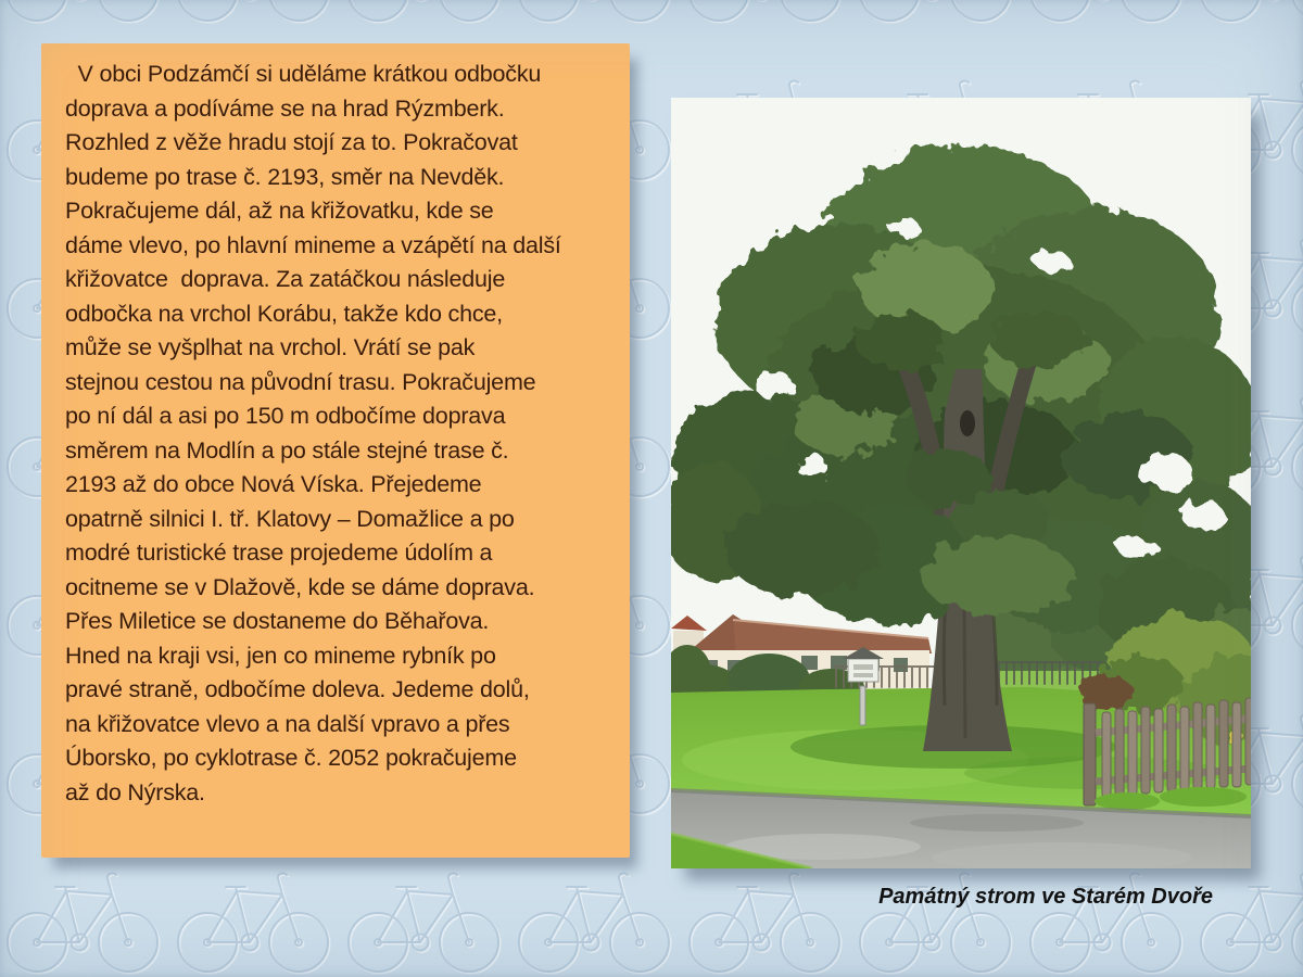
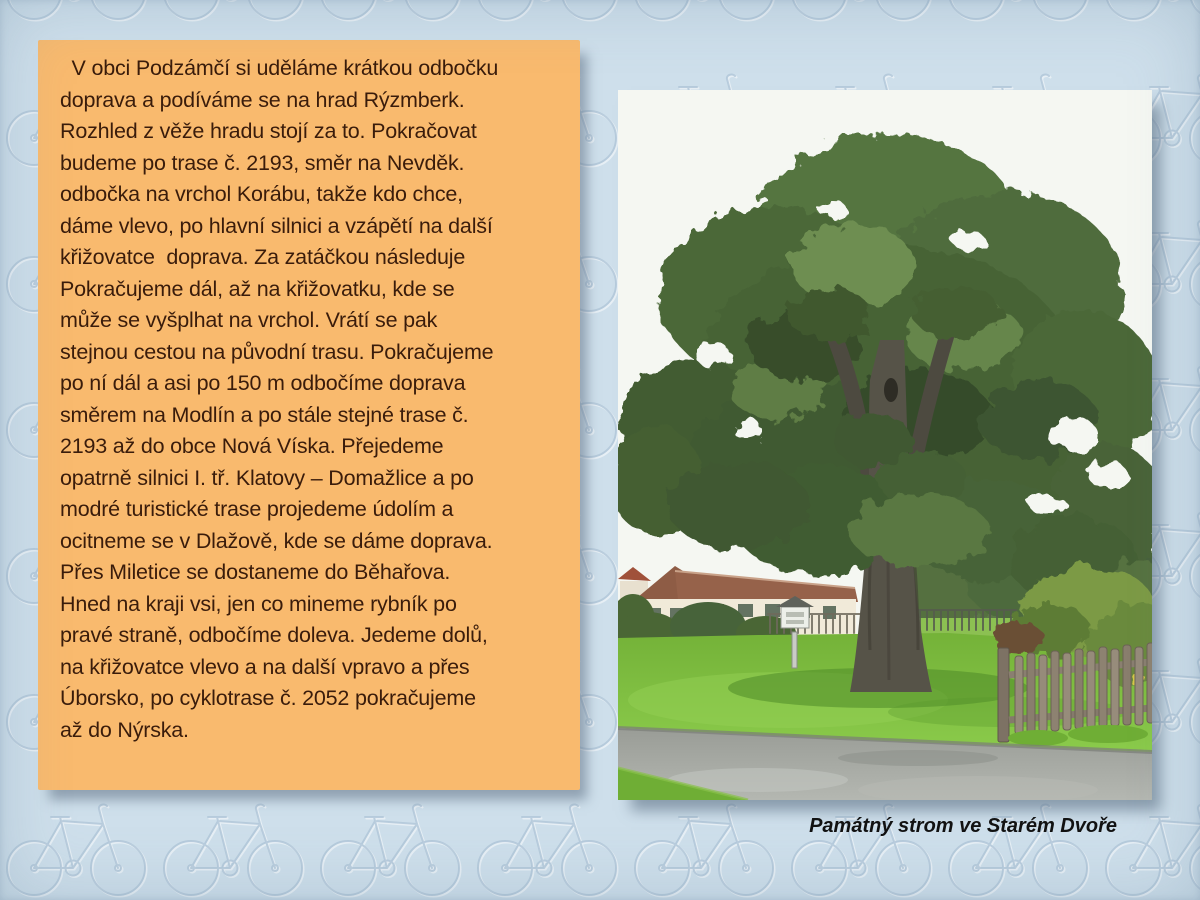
  V obci Podzámčí si uděláme krátkou odbočku
  doprava a podíváme se na hrad Rýzmberk.
  Rozhled z věže hradu stojí za to. Pokračovat
  budeme po trase č. 2193, směr na Nevděk.
- Pokračujeme dál, až na křižovatku, kde se
+ odbočka na vrchol Korábu, takže kdo chce,
- dáme vlevo, po hlavní mineme a vzápětí na další
+ dáme vlevo, po hlavní silnici a vzápětí na další
  křižovatce doprava. Za zatáčkou následuje
- odbočka na vrchol Korábu, takže kdo chce,
+ Pokračujeme dál, až na křižovatku, kde se
  může se vyšplhat na vrchol. Vrátí se pak
  stejnou cestou na původní trasu. Pokračujeme
  po ní dál a asi po 150 m odbočíme doprava
  směrem na Modlín a po stále stejné trase č.
  2193 až do obce Nová Víska. Přejedeme
  opatrně silnici I. tř. Klatovy – Domažlice a po
  modré turistické trase projedeme údolím a
  ocitneme se v Dlažově, kde se dáme doprava.
  Přes Miletice se dostaneme do Běhařova.
  Hned na kraji vsi, jen co mineme rybník po
  pravé straně, odbočíme doleva. Jedeme dolů,
  na křižovatce vlevo a na další vpravo a přes
  Úborsko, po cyklotrase č. 2052 pokračujeme
  až do Nýrska.
  Památný strom ve Starém Dvoře
